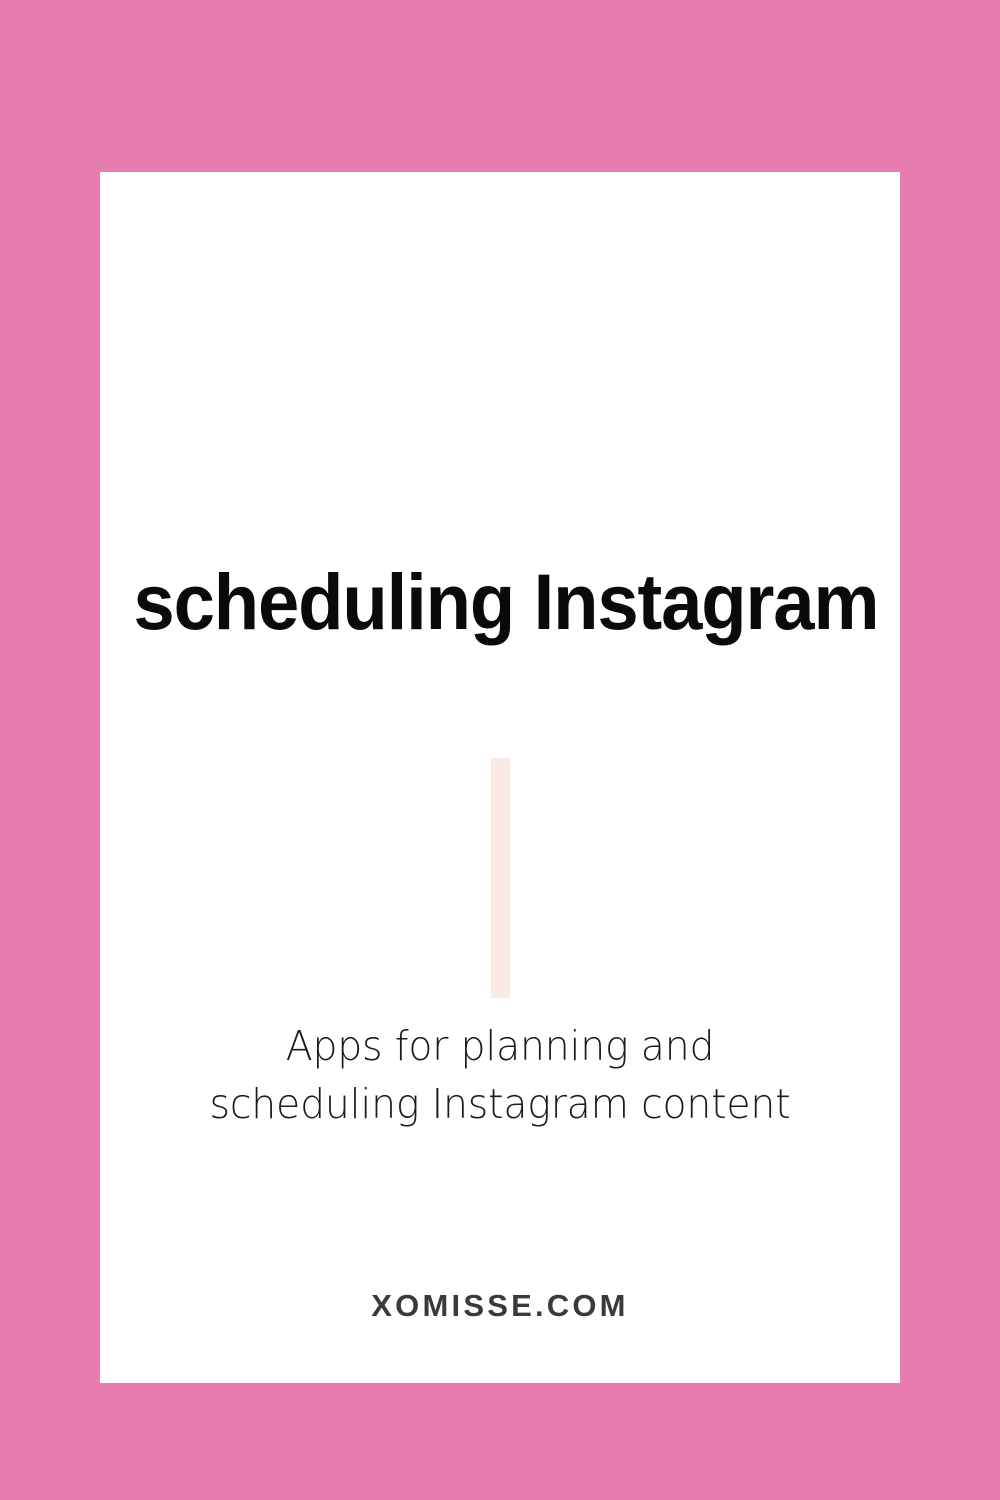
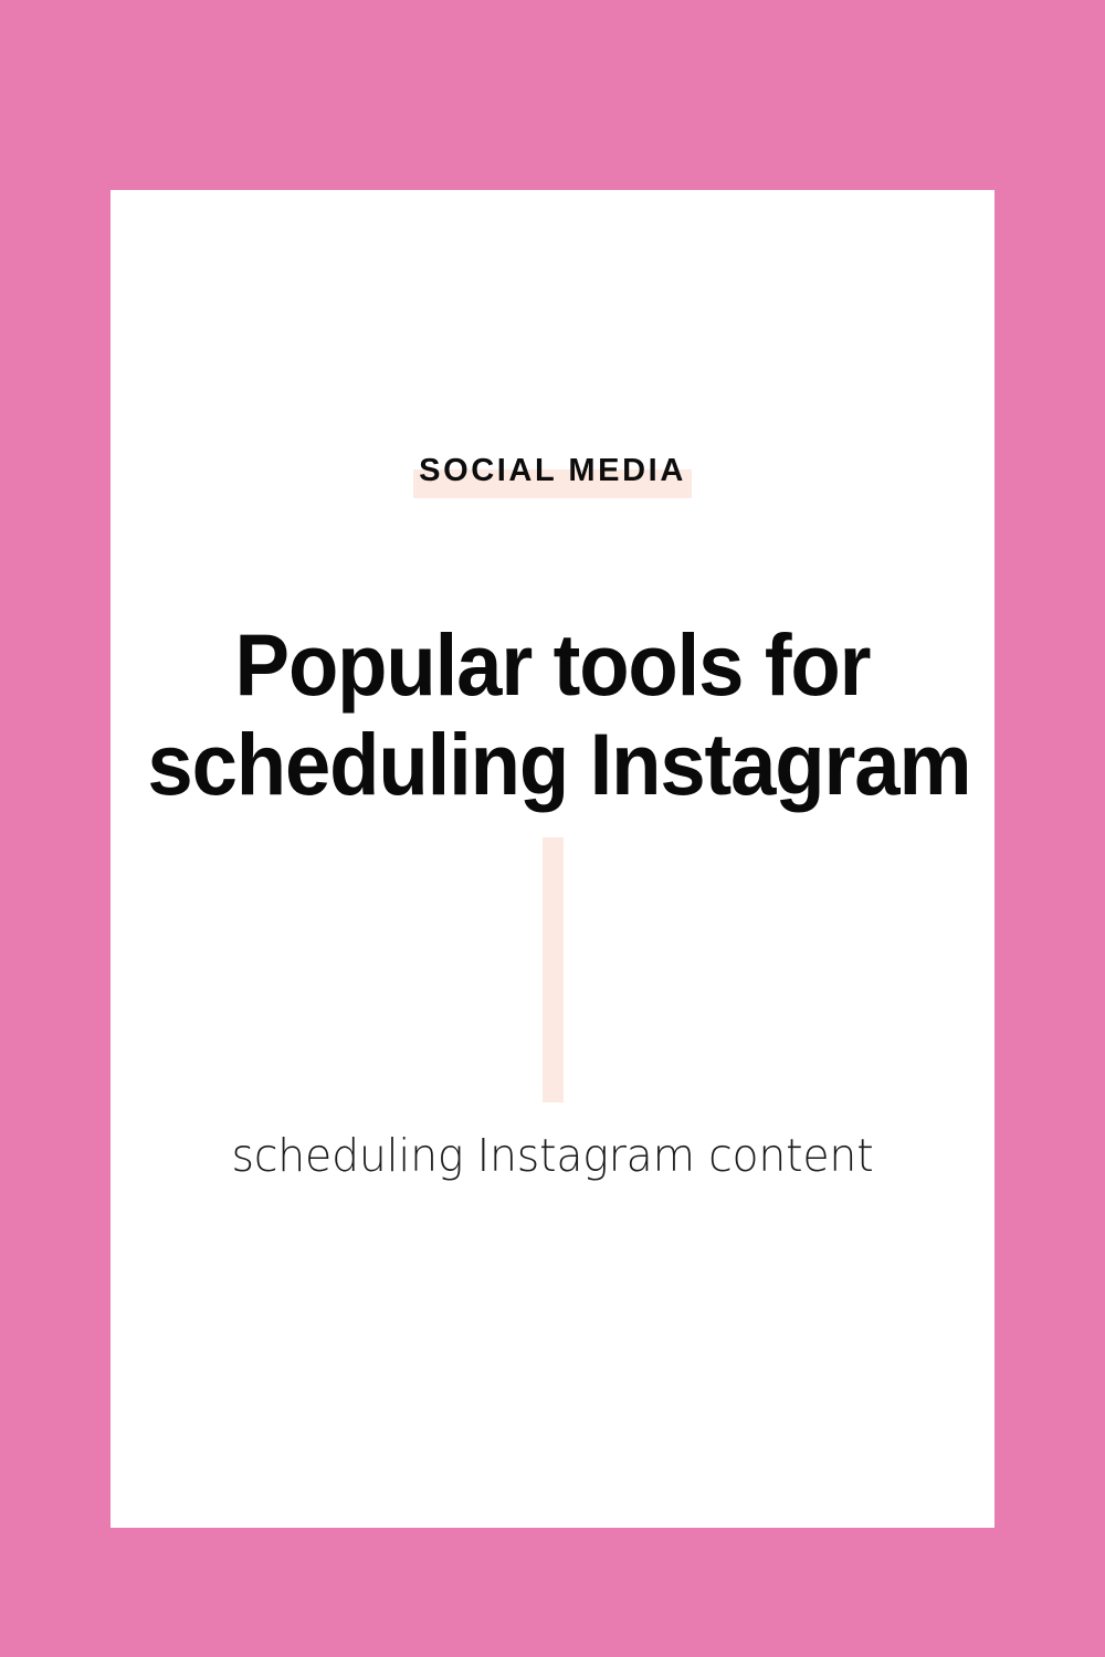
+ SOCIAL MEDIA
+ Popular tools for
  scheduling Instagram
- Apps for planning and
  scheduling Instagram content
- XOMISSE.COM
